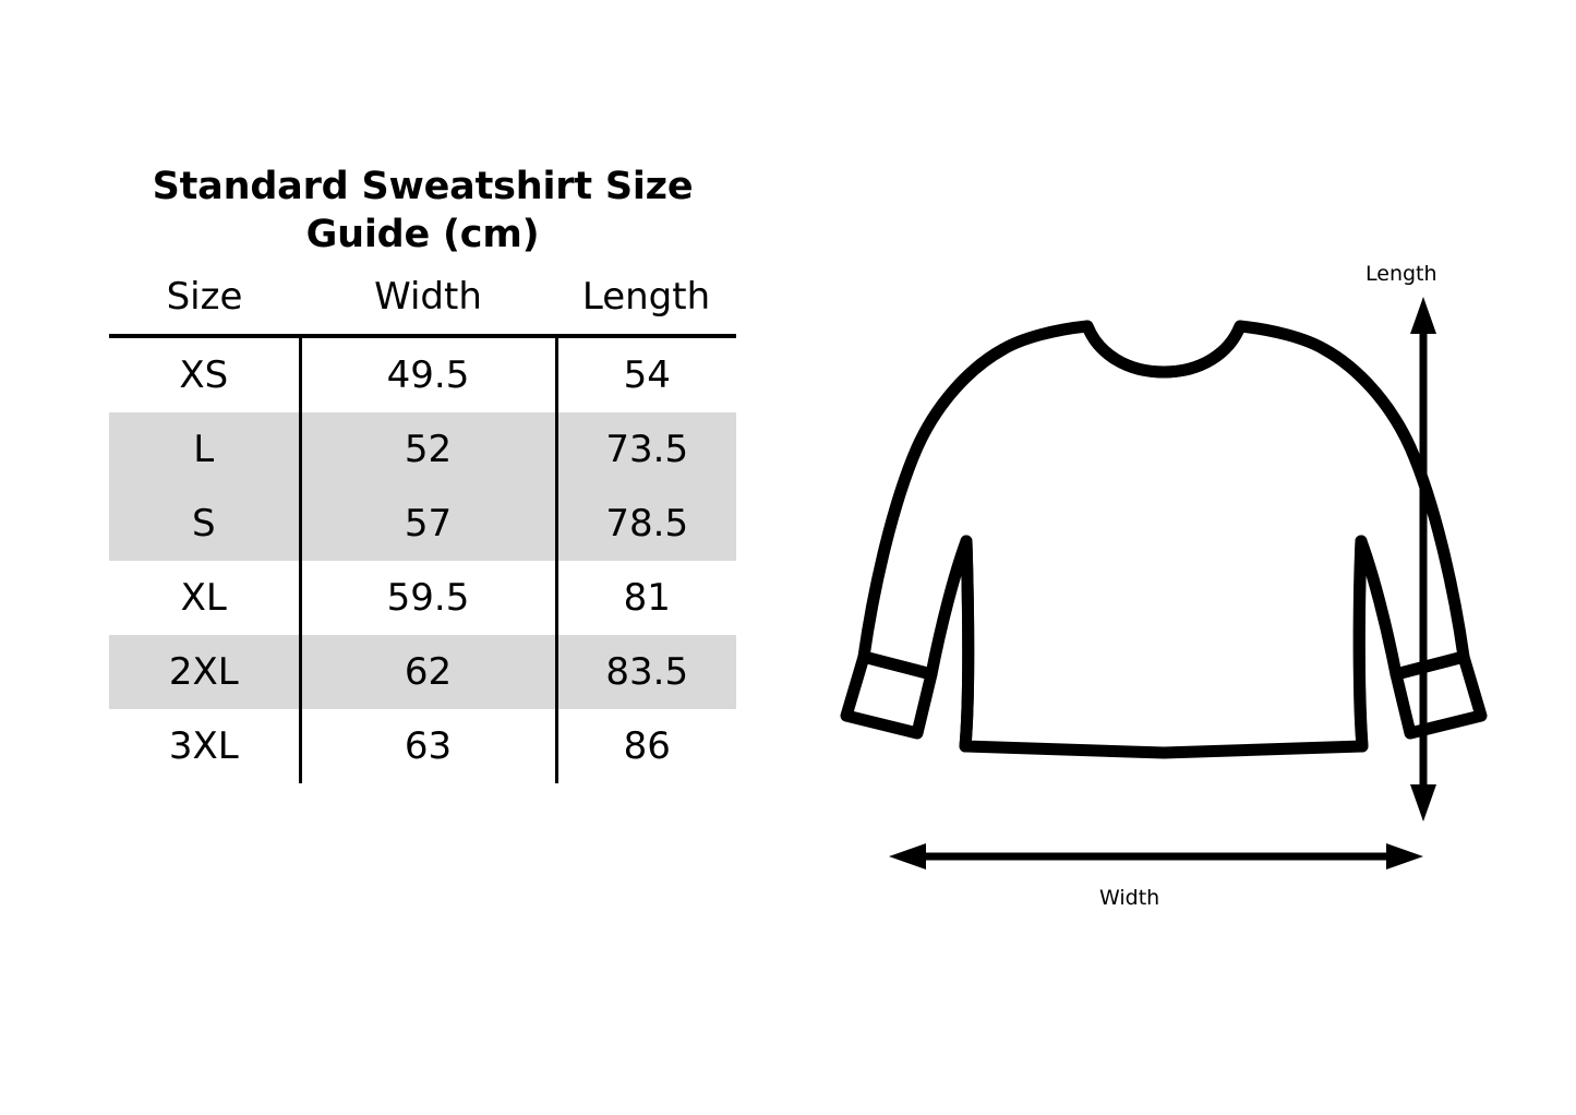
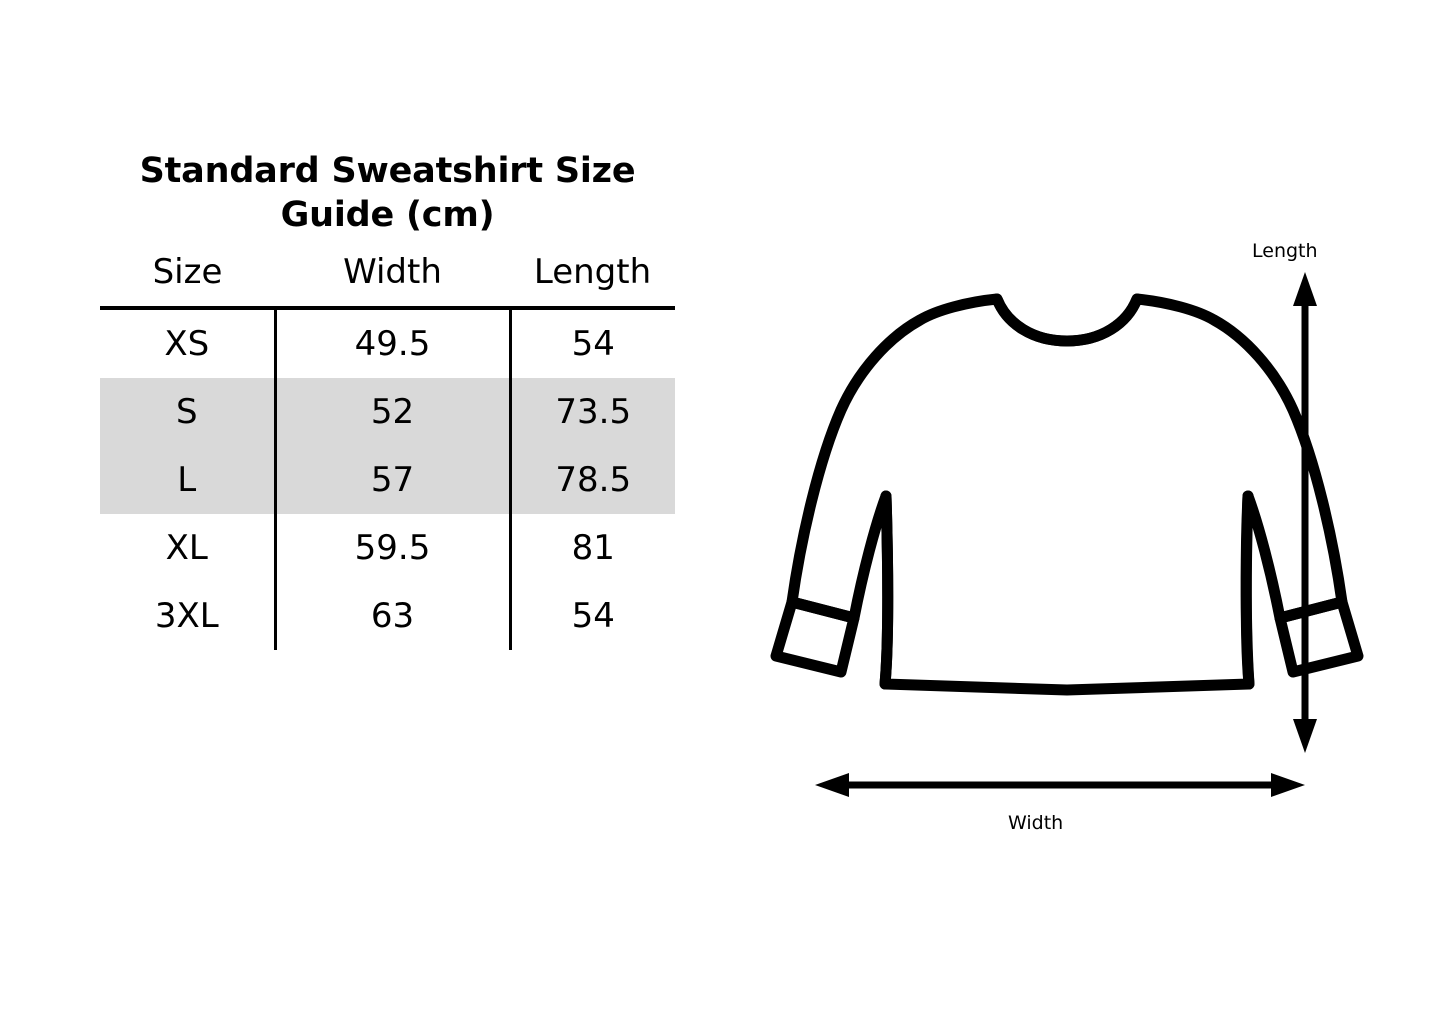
  Standard Sweatshirt Size
  Guide (cm)
  Size	Width	Length
  XS	49.5	54
- L	52	73.5
+ S	52	73.5
- S	57	78.5
+ L	57	78.5
  XL	59.5	81
- 2XL	62	83.5
- 3XL	63	86
+ 3XL	63	54
  Length
  Width
